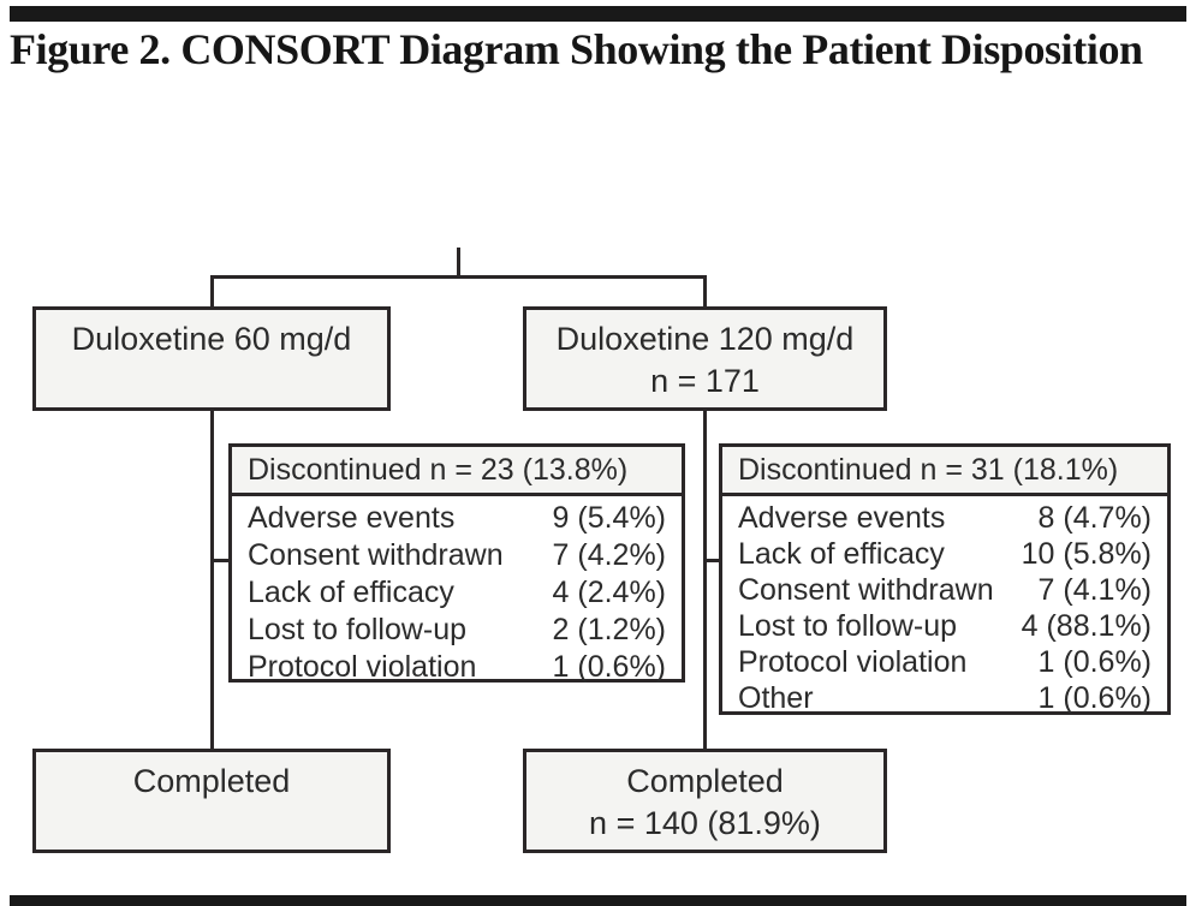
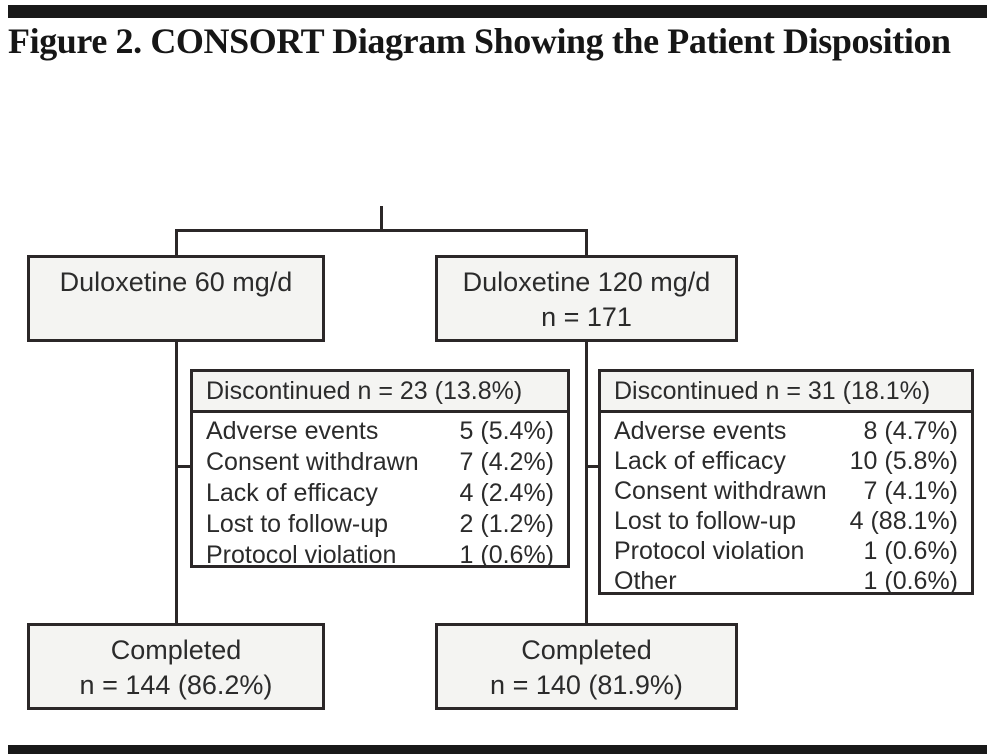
  Figure 2. CONSORT Diagram Showing the Patient Disposition
  Duloxetine 60 mg/d
  Duloxetine 120 mg/d
  n = 171
  Discontinued n = 23 (13.8%)
  Adverse events
- 9 (5.4%)
+ 5 (5.4%)
  Consent withdrawn
  7 (4.2%)
  Lack of efficacy
  4 (2.4%)
  Lost to follow-up
  2 (1.2%)
  Protocol violation
  1 (0.6%)
  Discontinued n = 31 (18.1%)
  Adverse events
  8 (4.7%)
  Lack of efficacy
  10 (5.8%)
  Consent withdrawn
  7 (4.1%)
  Lost to follow-up
  4 (88.1%)
  Protocol violation
  1 (0.6%)
  Other
  1 (0.6%)
  Completed
+ n = 144 (86.2%)
  Completed
  n = 140 (81.9%)
